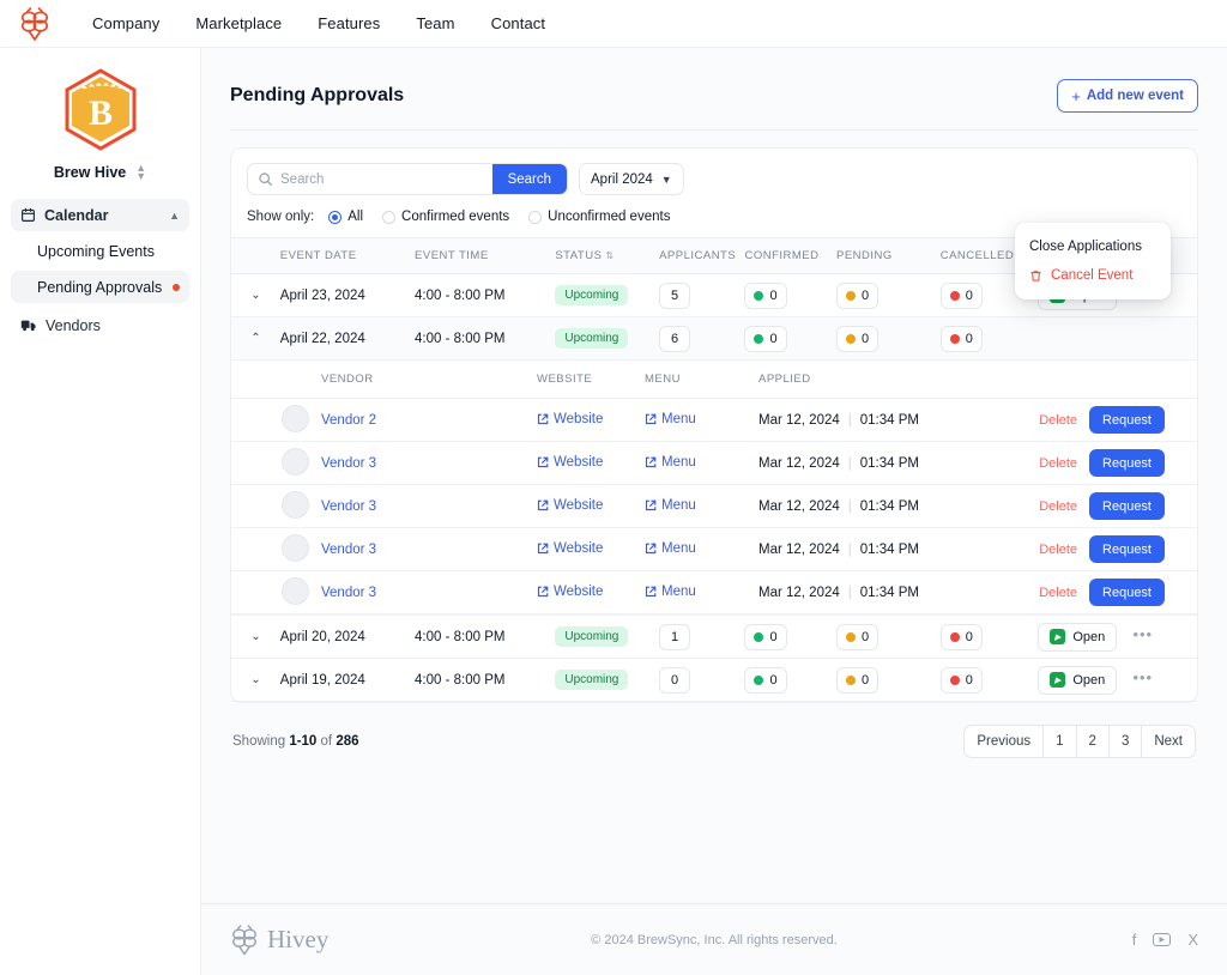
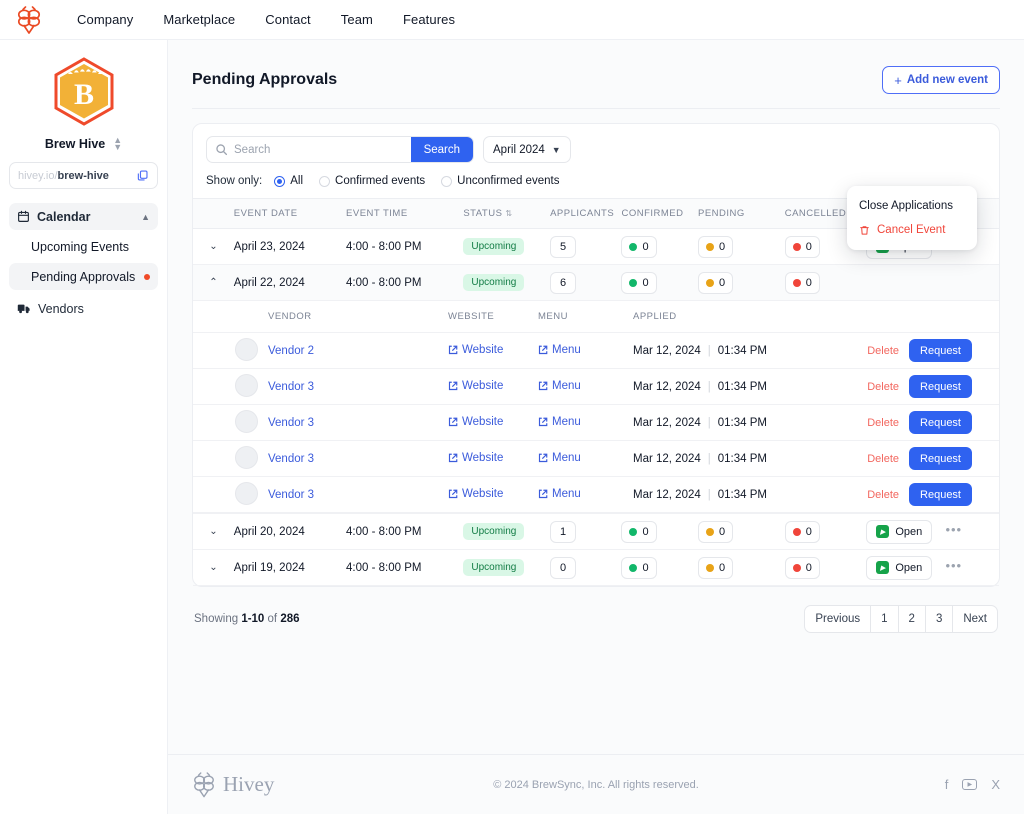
  Company
  Marketplace
- Features
+ Contact
  Team
- Contact
+ Features
  B
  Brew Hive
  ▲
  ▼
+ hivey.io/brew-hive
  Calendar
  ▲
  Upcoming Events
  Pending Approvals
  Vendors
  Pending Approvals
  +
  Add new event
  Search
  Search
  April 2024
  ▼
  Show only:
  All
  Confirmed events
  Unconfirmed events
  Close Applications
  Cancel Event
  	EVENT DATE	EVENT TIME	STATUS ⇅	APPLICANTS	CONFIRMED	PENDING	CANCELLED
  ⌄	April 23, 2024	4:00 - 8:00 PM	Upcoming	5	0	0	0
  ⌃	April 22, 2024	4:00 - 8:00 PM	Upcoming	6	0	0	0
  	VENDOR	WEBSITE	MENU	APPLIED
  	Vendor 2	Website	Menu	Mar 12, 2024 | 01:34 PM	Delete Request
  	Vendor 3	Website	Menu	Mar 12, 2024 | 01:34 PM	Delete Request
  	Vendor 3	Website	Menu	Mar 12, 2024 | 01:34 PM	Delete Request
  	Vendor 3	Website	Menu	Mar 12, 2024 | 01:34 PM	Delete Request
  	Vendor 3	Website	Menu	Mar 12, 2024 | 01:34 PM	Delete Request
  ⌄	April 20, 2024	4:00 - 8:00 PM	Upcoming	1	0	0	0	Open •••
  ⌄	April 19, 2024	4:00 - 8:00 PM	Upcoming	0	0	0	0	Open •••
  Showing 1-10 of 286
  Previous
  1
  2
  3
  Next
  Hivey
  © 2024 BrewSync, Inc. All rights reserved.
  f
  X
